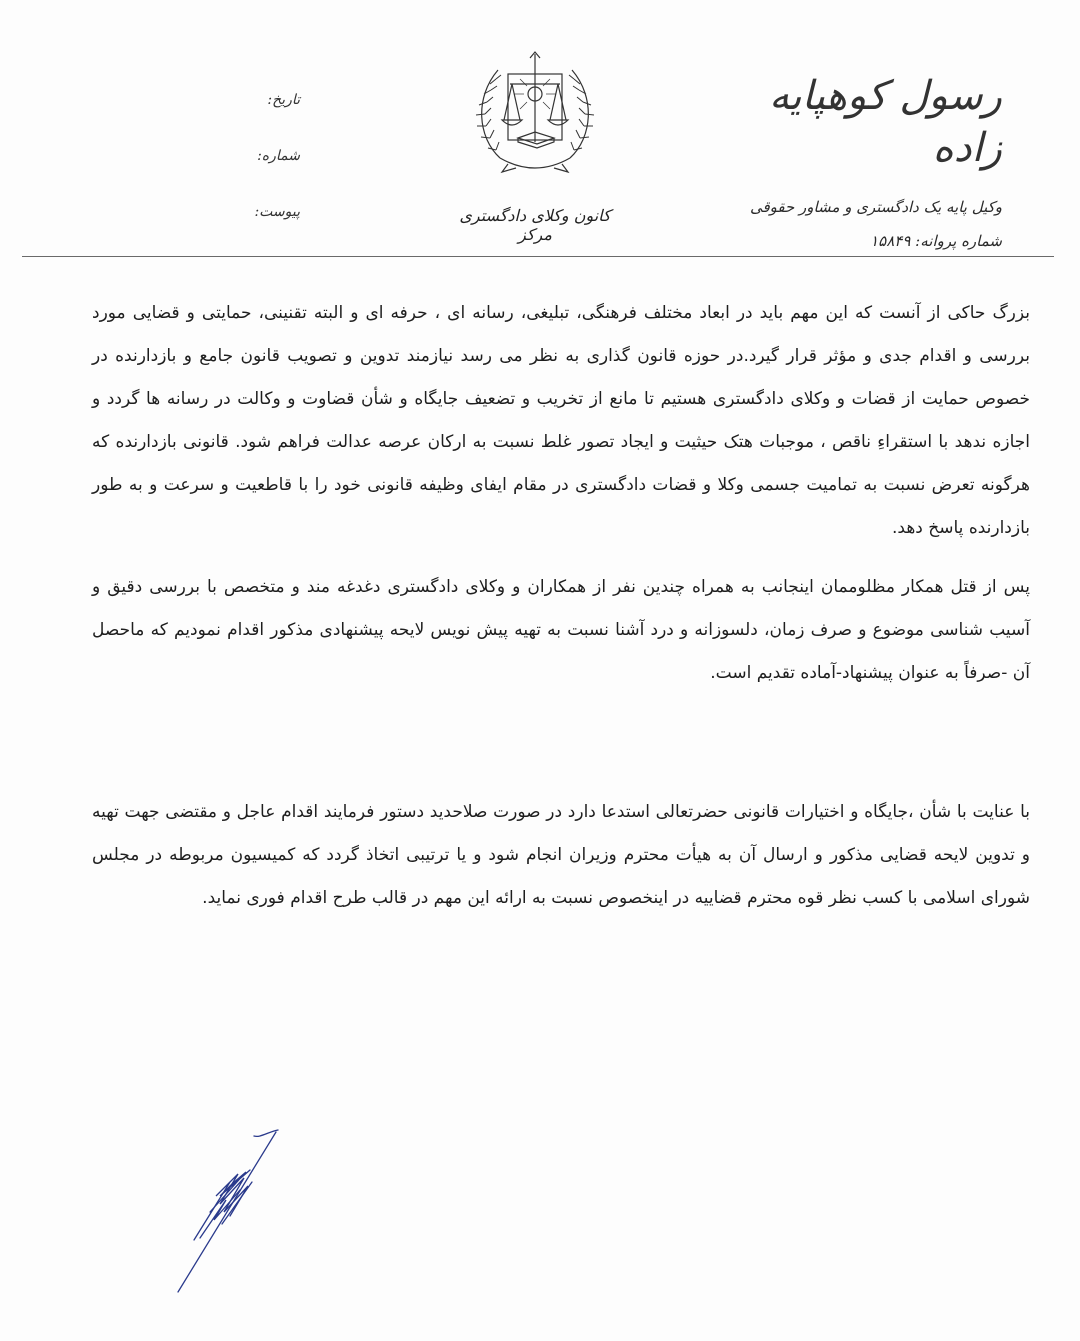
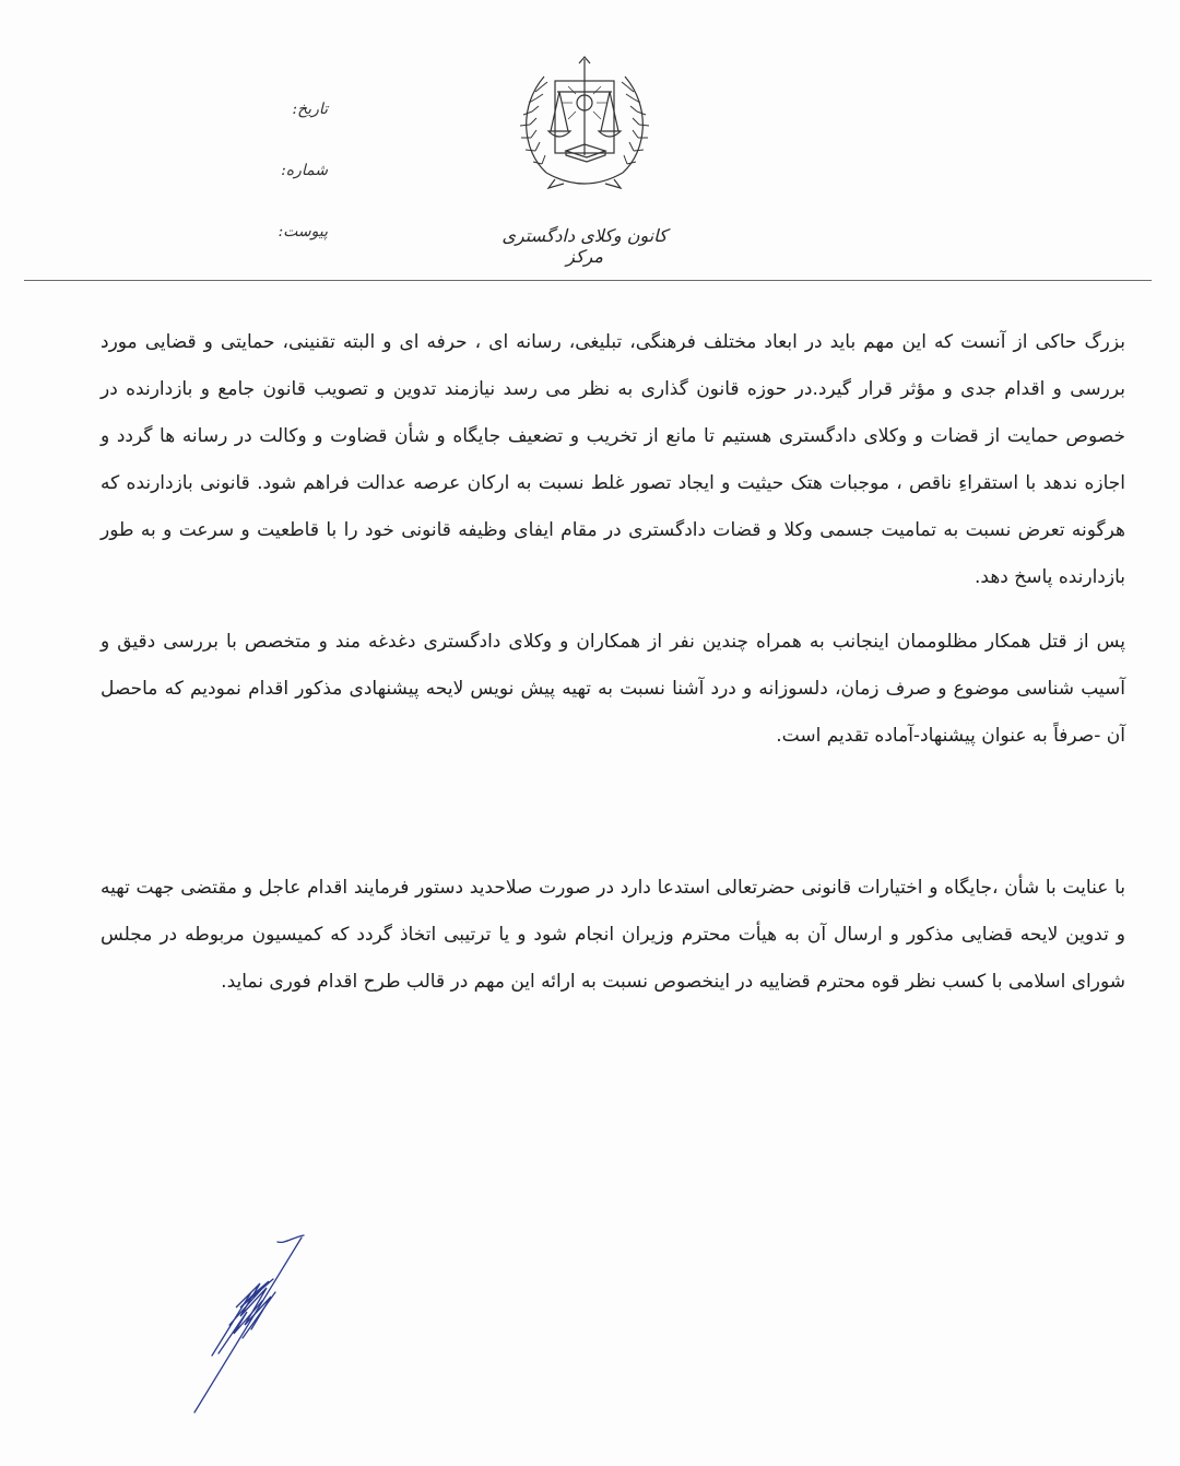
- رسول کوهپایه زاده
- وکیل پایه یک دادگستری و مشاور حقوقی
- شماره پروانه: ۱۵۸۴۹
  کانون وکلای دادگستری مرکز
  تاریخ:
  شماره:
  پیوست:
  بزرگ حاکی از آنست که این مهم باید در ابعاد مختلف فرهنگی، تبلیغی، رسانه ای ، حرفه ای و البته تقنینی، حمایتی و قضایی مورد بررسی و اقدام جدی و مؤثر قرار گیرد.در حوزه قانون گذاری به نظر می رسد نیازمند تدوین و تصویب قانون جامع و بازدارنده در خصوص حمایت از قضات و وکلای دادگستری هستیم تا مانع از تخریب و تضعیف جایگاه و شأن قضاوت و وکالت در رسانه ها گردد و اجازه ندهد با استقراءِ ناقص ، موجبات هتک حیثیت و ایجاد تصور غلط نسبت به ارکان عرصه عدالت فراهم شود. قانونی بازدارنده که هرگونه تعرض نسبت به تمامیت جسمی وکلا و قضات دادگستری در مقام ایفای وظیفه قانونی خود را با قاطعیت و سرعت و به طور بازدارنده پاسخ دهد.
  پس از قتل همکار مظلوممان اینجانب به همراه چندین نفر از همکاران و وکلای دادگستری دغدغه مند و متخصص با بررسی دقیق و آسیب شناسی موضوع و صرف زمان، دلسوزانه و درد آشنا نسبت به تهیه پیش نویس لایحه پیشنهادی مذکور اقدام نمودیم که ماحصل آن -صرفاً به عنوان پیشنهاد-آماده تقدیم است.
  با عنایت با شأن ،جایگاه و اختیارات قانونی حضرتعالی استدعا دارد در صورت صلاحدید دستور فرمایند اقدام عاجل و مقتضی جهت تهیه و تدوین لایحه قضایی مذکور و ارسال آن به هیأت محترم وزیران انجام شود و یا ترتیبی اتخاذ گردد که کمیسیون مربوطه در مجلس شورای اسلامی با کسب نظر قوه محترم قضاییه در اینخصوص نسبت به ارائه این مهم در قالب طرح اقدام فوری نماید.
